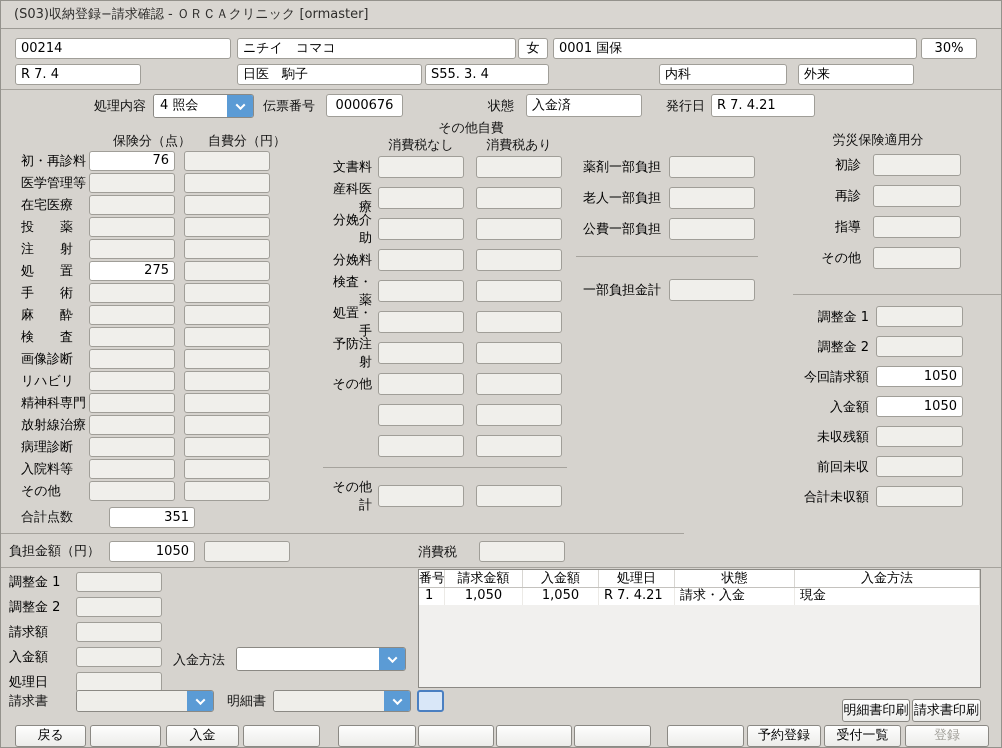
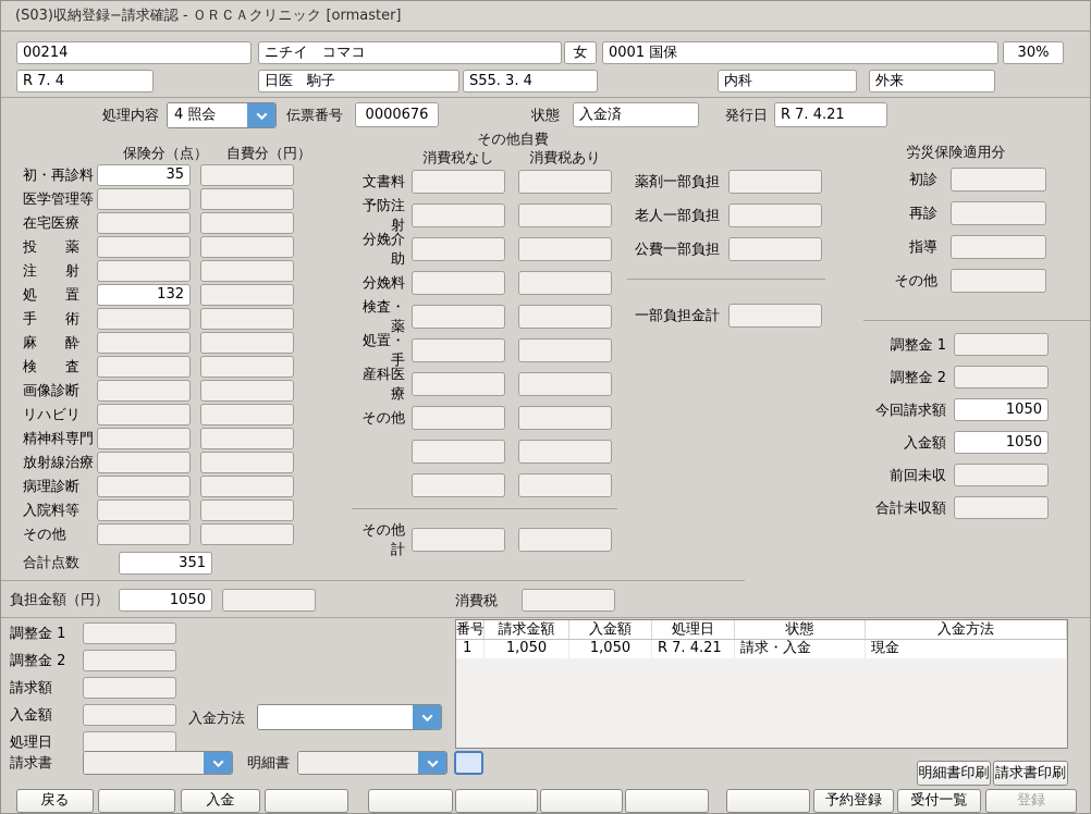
  (S03)収納登録−請求確認 - ＯＲＣＡクリニック [ormaster]
  00214
  ニチイ コマコ
  女
  0001 国保
  30%
  R 7. 4
  日医 駒子
  S55. 3. 4
  内科
  外来
  処理内容
  4 照会
  伝票番号
  0000676
  状態
  入金済
  発行日
  R 7. 4.21
  保険分（点）
  自費分（円）
  初・再診料
- 76
+ 35
  医学管理等
  在宅医療
  投 薬
  注 射
  処 置
- 275
+ 132
  手 術
  麻 酔
  検 査
  画像診断
  リハビリ
  精神科専門
  放射線治療
  病理診断
  入院料等
  その他
  合計点数
  351
  負担金額（円）
  1050
  その他自費
  消費税なし
  消費税あり
  文書料
- 産科医療
+ 予防注射
  分娩介助
  分娩料
  検査・薬
  処置・手
- 予防注射
+ 産科医療
  その他
  その他計
  消費税
  薬剤一部負担
  老人一部負担
  公費一部負担
  一部負担金計
  労災保険適用分
  初診
  再診
  指導
  その他
  調整金 1
  調整金 2
  今回請求額
  1050
  入金額
  1050
- 未収残額
  前回未収
  合計未収額
  調整金 1
  調整金 2
  請求額
  入金額
  処理日
  入金方法
  請求書
  明細書
  番号
  請求金額
  入金額
  処理日
  状態
  入金方法
  1
  1,050
  1,050
  R 7. 4.21
  請求・入金
  現金
  明細書印刷
  請求書印刷
  戻る
  入金
  予約登録
  受付一覧
  登録
